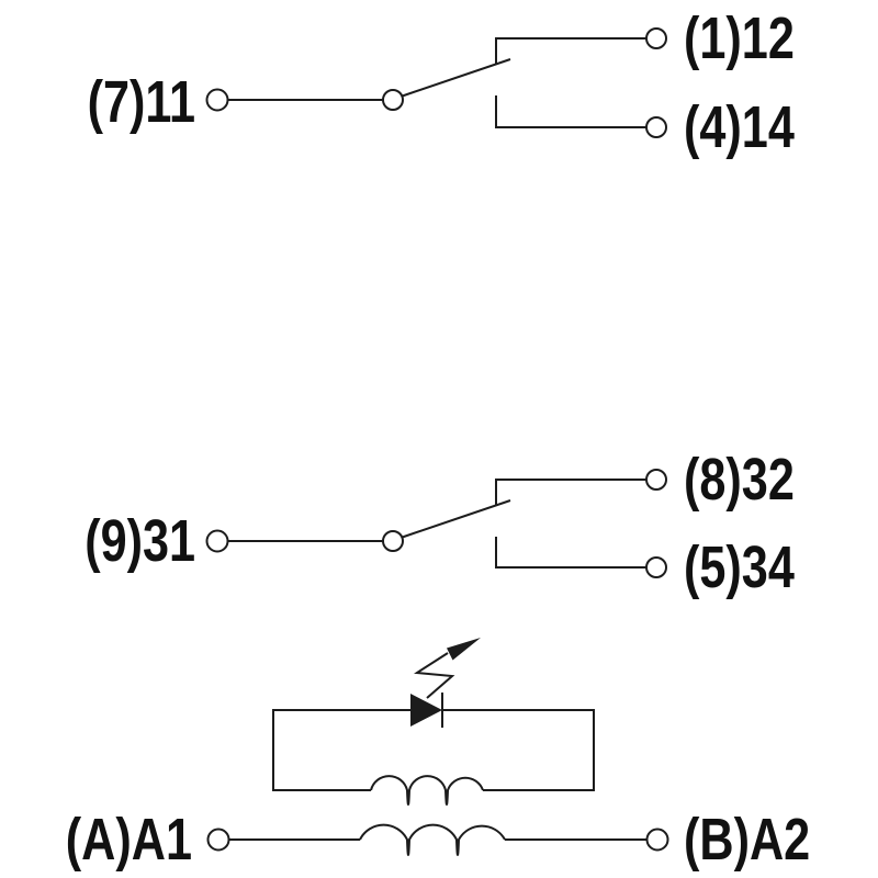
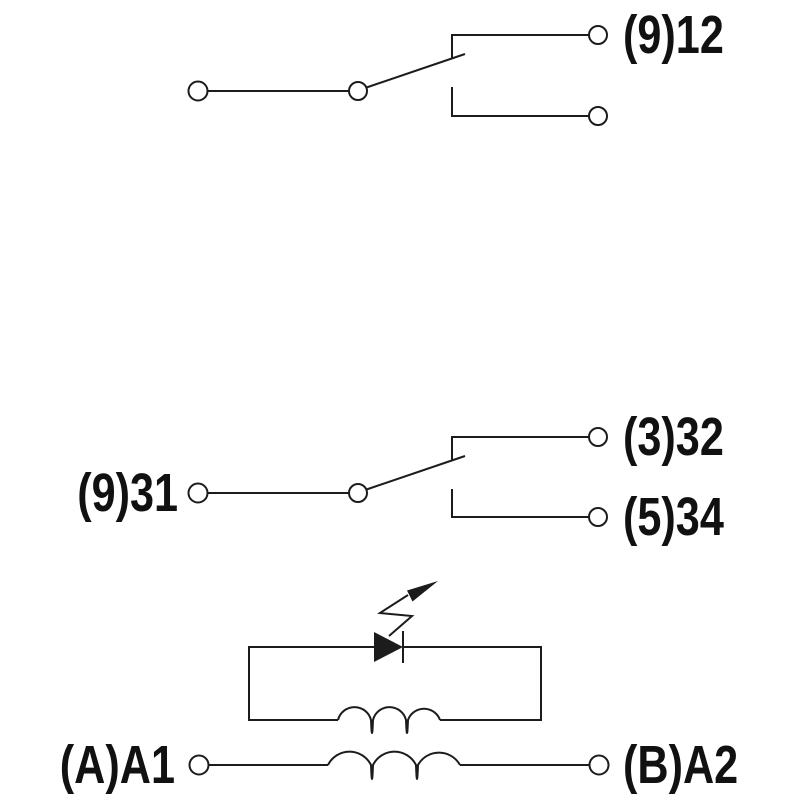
- (7)11
- (1)12
+ (9)12
- (4)14
  (9)31
- (8)32
+ (3)32
  (5)34
  (A)A1
  (B)A2
